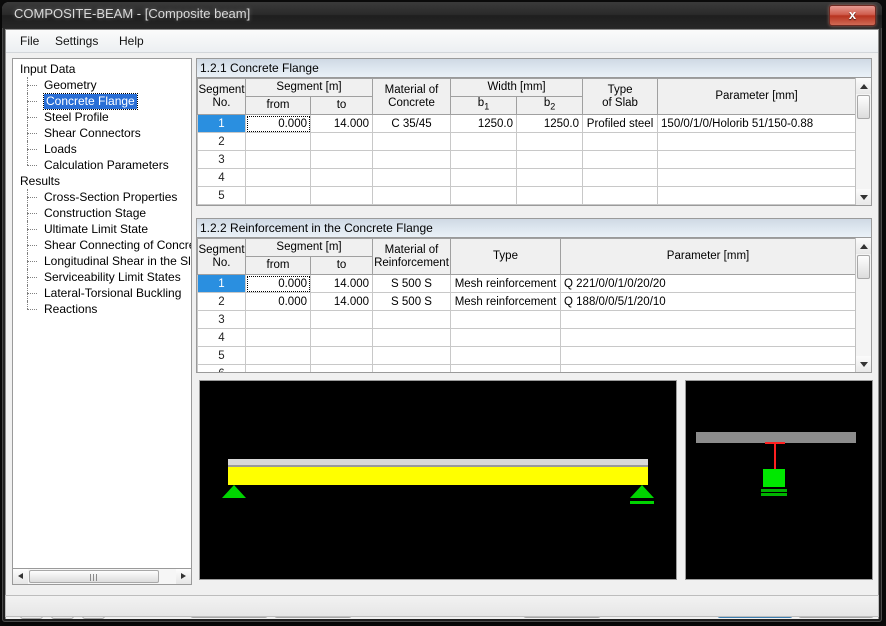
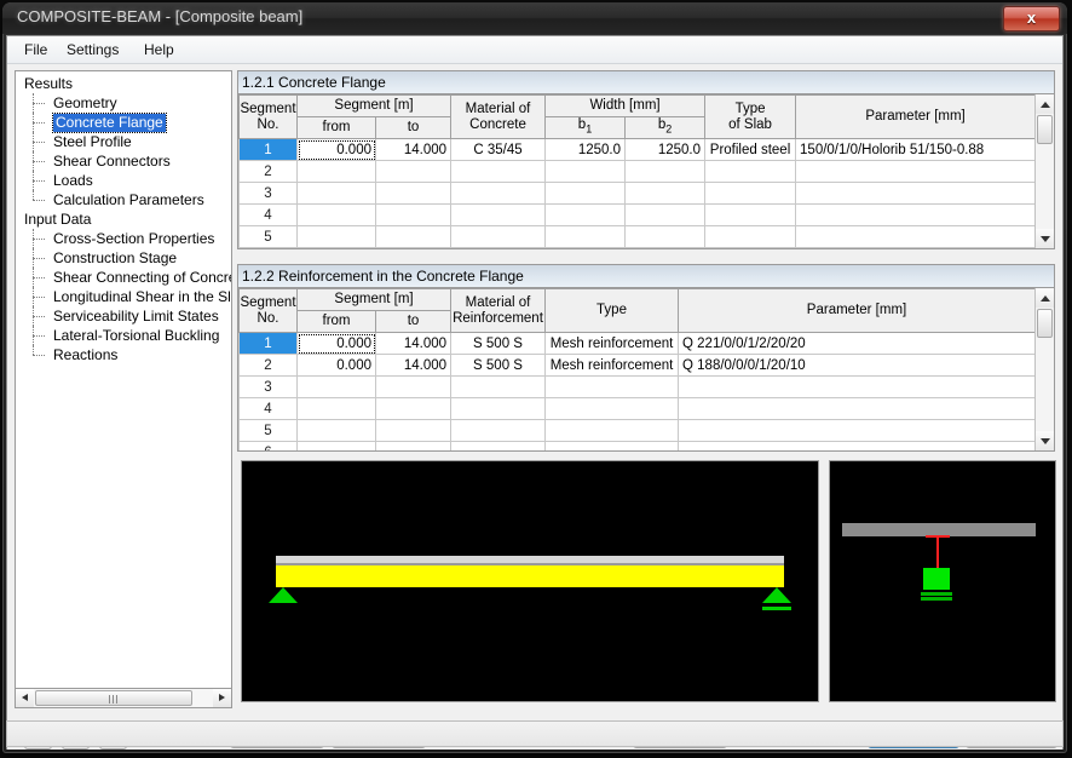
  COMPOSITE-BEAM - [Composite beam]
  x
  File
  Settings
  Help
- Input Data
+ Results
  Geometry
  Concrete Flange
  Steel Profile
  Shear Connectors
  Loads
  Calculation Parameters
- Results
+ Input Data
  Cross-Section Properties
  Construction Stage
- Ultimate Limit State
  Shear Connecting of Concr
  Longitudinal Shear in the Sl
  Serviceability Limit States
  Lateral-Torsional Buckling
  Reactions
  1.2.1 Concrete Flange
  Segment No.	Segment [m]	Material of Concrete	Width [mm]	Type of Slab	Parameter [mm]
  from	to	b1	b2
  1	0.000	14.000	C 35/45	1250.0	1250.0	Profiled steel	150/0/1/0/Holorib 51/150-0.88
  2
  3
  4
  5
  1.2.2 Reinforcement in the Concrete Flange
  Segment No.	Segment [m]	Material of Reinforcement	Type	Parameter [mm]
  from	to
- 1	0.000	14.000	S 500 S	Mesh reinforcement	Q 221/0/0/1/0/20/20
+ 1	0.000	14.000	S 500 S	Mesh reinforcement	Q 221/0/0/1/2/20/20
- 2	0.000	14.000	S 500 S	Mesh reinforcement	Q 188/0/0/5/1/20/10
+ 2	0.000	14.000	S 500 S	Mesh reinforcement	Q 188/0/0/0/1/20/10
  3
  4
  5
